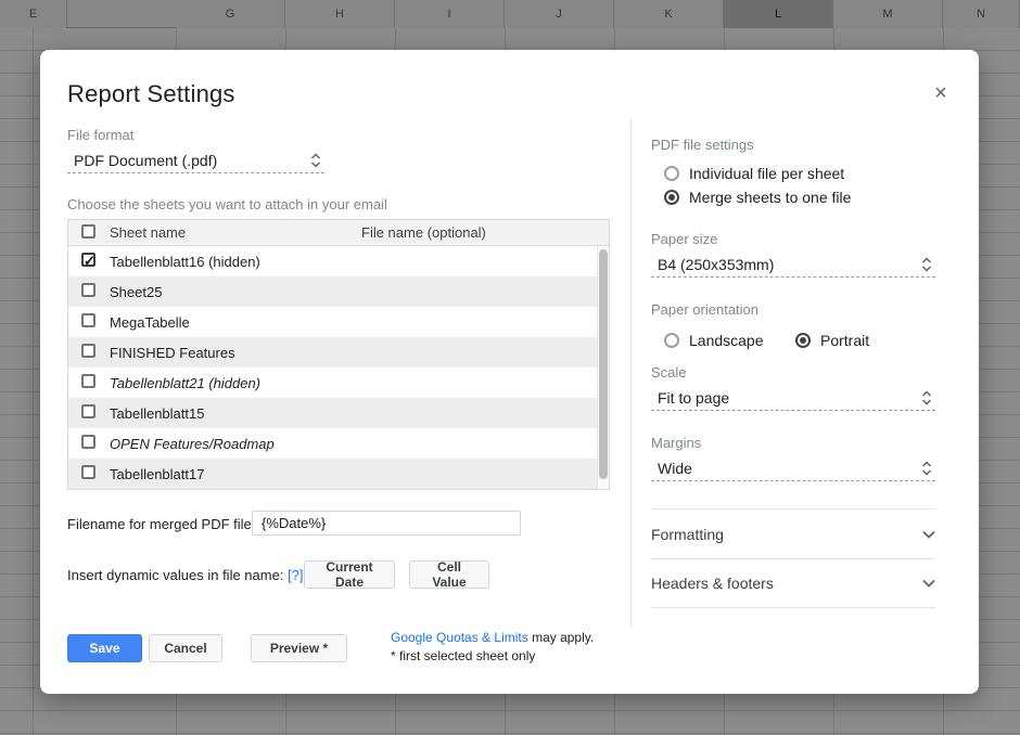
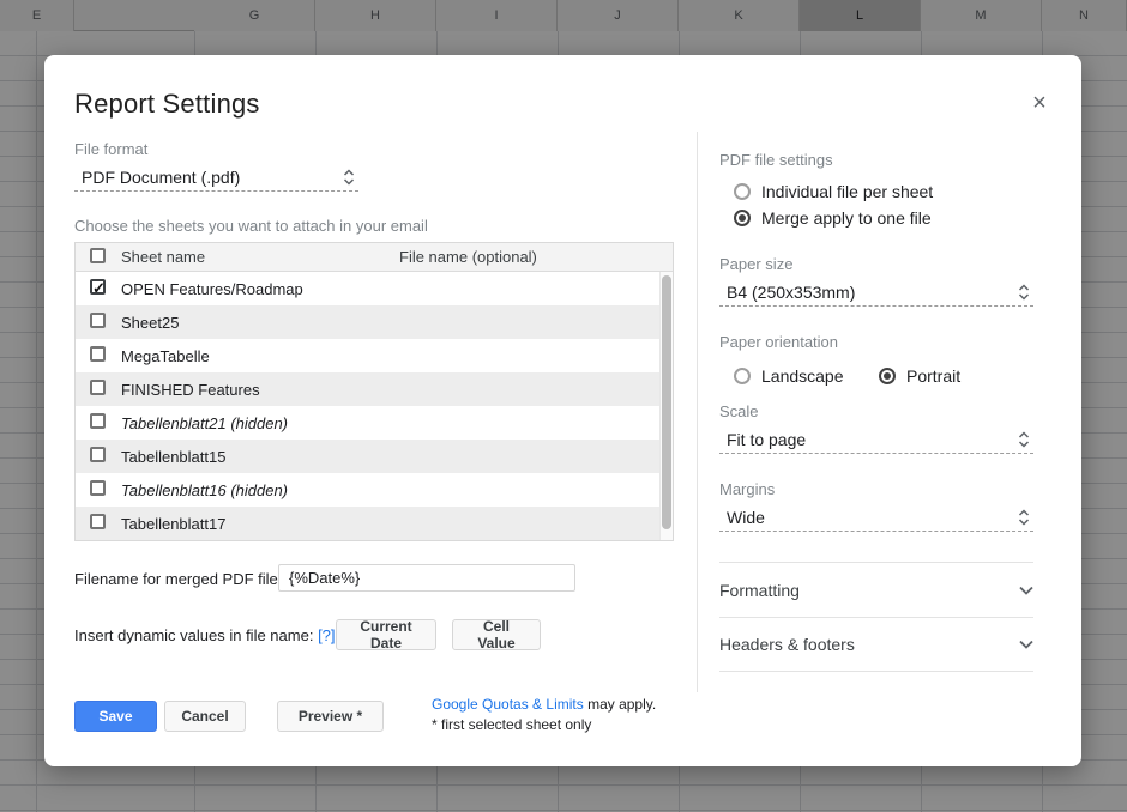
  E
  G
  H
  I
  J
  K
  L
  M
  N
  Report Settings
  ×
  File format
  PDF Document (.pdf)
  Choose the sheets you want to attach in your email
  Sheet name
  File name (optional)
  ✓
- Tabellenblatt16 (hidden)
+ OPEN Features/Roadmap
  Sheet25
  MegaTabelle
  FINISHED Features
  Tabellenblatt21 (hidden)
  Tabellenblatt15
- OPEN Features/Roadmap
+ Tabellenblatt16 (hidden)
  Tabellenblatt17
  Filename for merged PDF file
  {%Date%}
  Insert dynamic values in file name: [?]
  Current Date
  Cell Value
  Save
  Cancel
  Preview *
  Google Quotas & Limits may apply.
  * first selected sheet only
  PDF file settings
  Individual file per sheet
- Merge sheets to one file
+ Merge apply to one file
  Paper size
  B4 (250x353mm)
  Paper orientation
  Landscape
  Portrait
  Scale
  Fit to page
  Margins
  Wide
  Formatting
  Headers & footers
